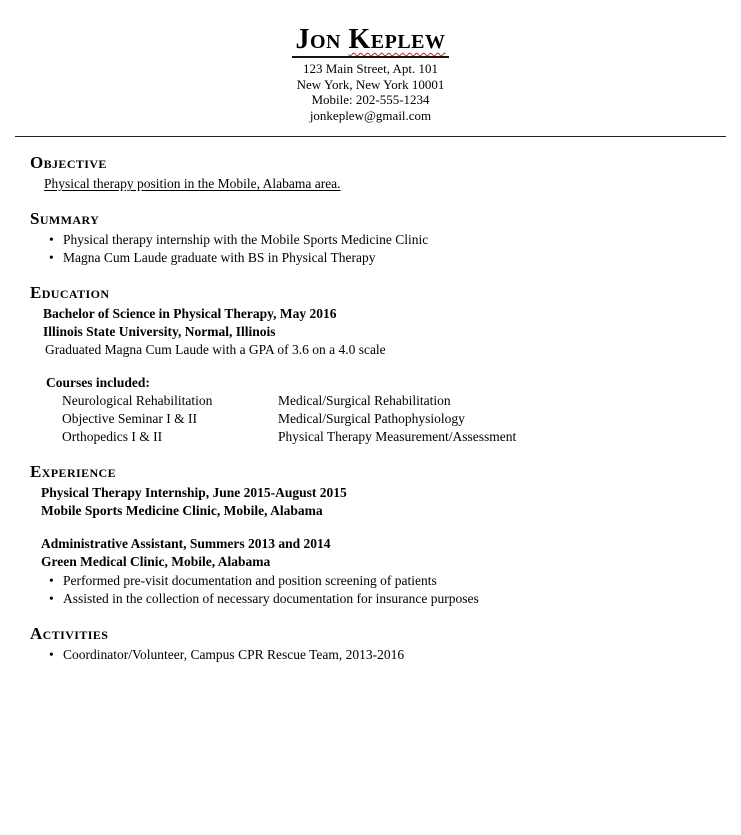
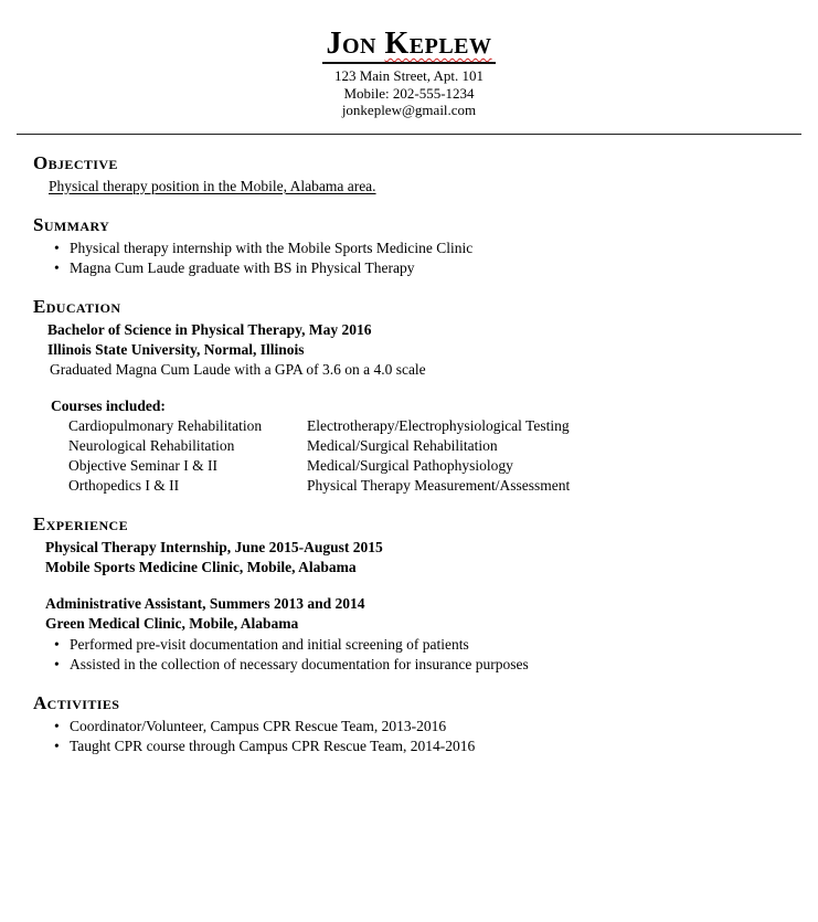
  Jon Keplew
  123 Main Street, Apt. 101
- New York, New York 10001
  Mobile: 202-555-1234
  jonkeplew@gmail.com
  Objective
  Physical therapy position in the Mobile, Alabama area.
  Summary
  Physical therapy internship with the Mobile Sports Medicine Clinic
  Magna Cum Laude graduate with BS in Physical Therapy
  Education
  Bachelor of Science in Physical Therapy, May 2016
  Illinois State University, Normal, Illinois
  Graduated Magna Cum Laude with a GPA of 3.6 on a 4.0 scale
  Courses included:
+ Cardiopulmonary Rehabilitation
+ Electrotherapy/Electrophysiological Testing
  Neurological Rehabilitation
  Medical/Surgical Rehabilitation
  Objective Seminar I & II
  Medical/Surgical Pathophysiology
  Orthopedics I & II
  Physical Therapy Measurement/Assessment
  Experience
  Physical Therapy Internship, June 2015-August 2015
  Mobile Sports Medicine Clinic, Mobile, Alabama
  Administrative Assistant, Summers 2013 and 2014
  Green Medical Clinic, Mobile, Alabama
- Performed pre-visit documentation and position screening of patients
+ Performed pre-visit documentation and initial screening of patients
  Assisted in the collection of necessary documentation for insurance purposes
  Activities
  Coordinator/Volunteer, Campus CPR Rescue Team, 2013-2016
+ Taught CPR course through Campus CPR Rescue Team, 2014-2016
